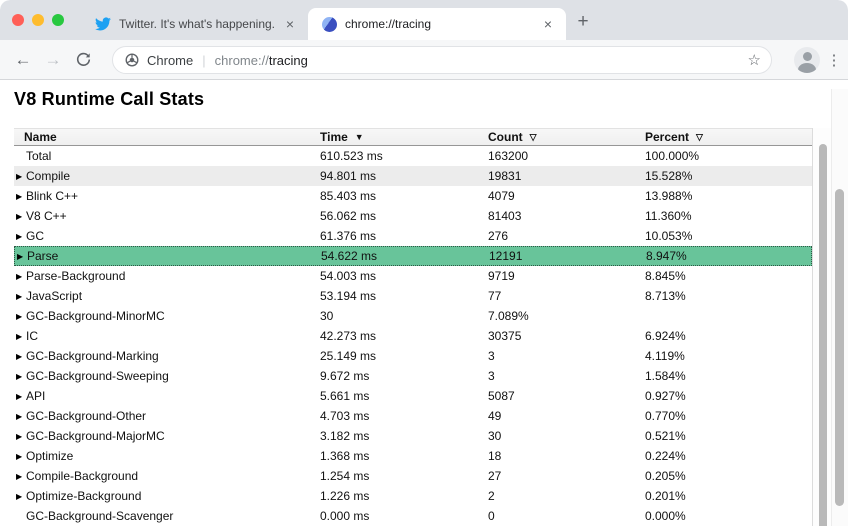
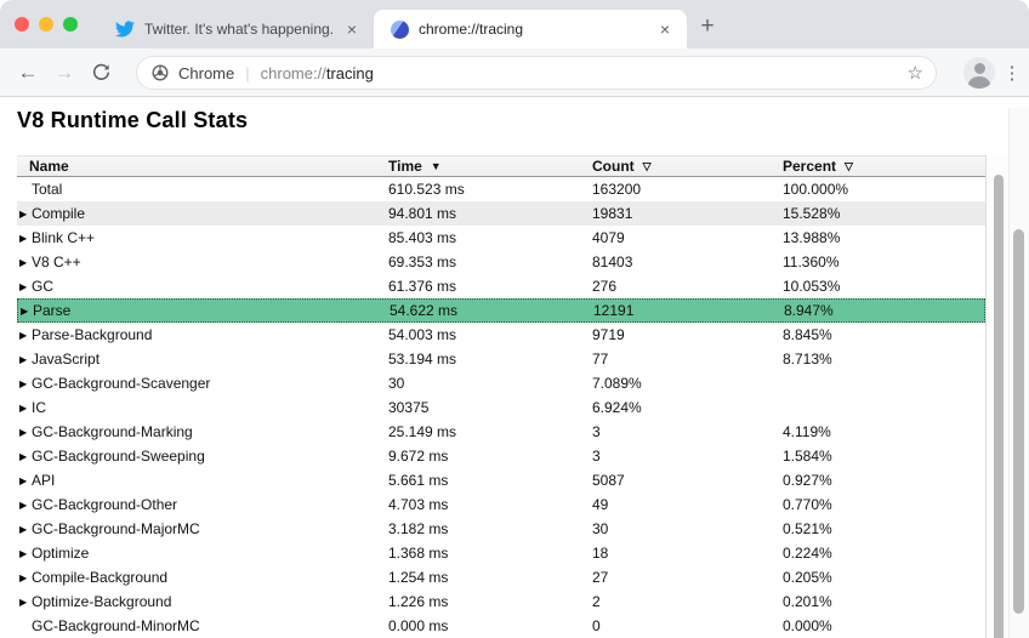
  Twitter. It's what's happening.
  ×
  chrome://tracing
  ×
  +
  ←
  →
  Chrome
  |
  chrome://
  tracing
  ☆
  ⋮
  V8 Runtime Call Stats
  Name
  Time ▼
  Count ▽
  Percent ▽
  Total
  610.523 ms
  163200
  100.000%
  ▶
  Compile
  94.801 ms
  19831
  15.528%
  ▶
  Blink C++
  85.403 ms
  4079
  13.988%
  ▶
  V8 C++
- 56.062 ms
+ 69.353 ms
  81403
  11.360%
  ▶
  GC
  61.376 ms
  276
  10.053%
  ▶
  Parse
  54.622 ms
  12191
  8.947%
  ▶
  Parse-Background
  54.003 ms
  9719
  8.845%
  ▶
  JavaScript
  53.194 ms
  77
  8.713%
  ▶
- GC-Background-MinorMC
+ GC-Background-Scavenger
  30
  7.089%
  ▶
  IC
- 42.273 ms
  30375
  6.924%
  ▶
  GC-Background-Marking
  25.149 ms
  3
  4.119%
  ▶
  GC-Background-Sweeping
  9.672 ms
  3
  1.584%
  ▶
  API
  5.661 ms
  5087
  0.927%
  ▶
  GC-Background-Other
  4.703 ms
  49
  0.770%
  ▶
  GC-Background-MajorMC
  3.182 ms
  30
  0.521%
  ▶
  Optimize
  1.368 ms
  18
  0.224%
  ▶
  Compile-Background
  1.254 ms
  27
  0.205%
  ▶
  Optimize-Background
  1.226 ms
  2
  0.201%
- GC-Background-Scavenger
+ GC-Background-MinorMC
  0.000 ms
  0
  0.000%
